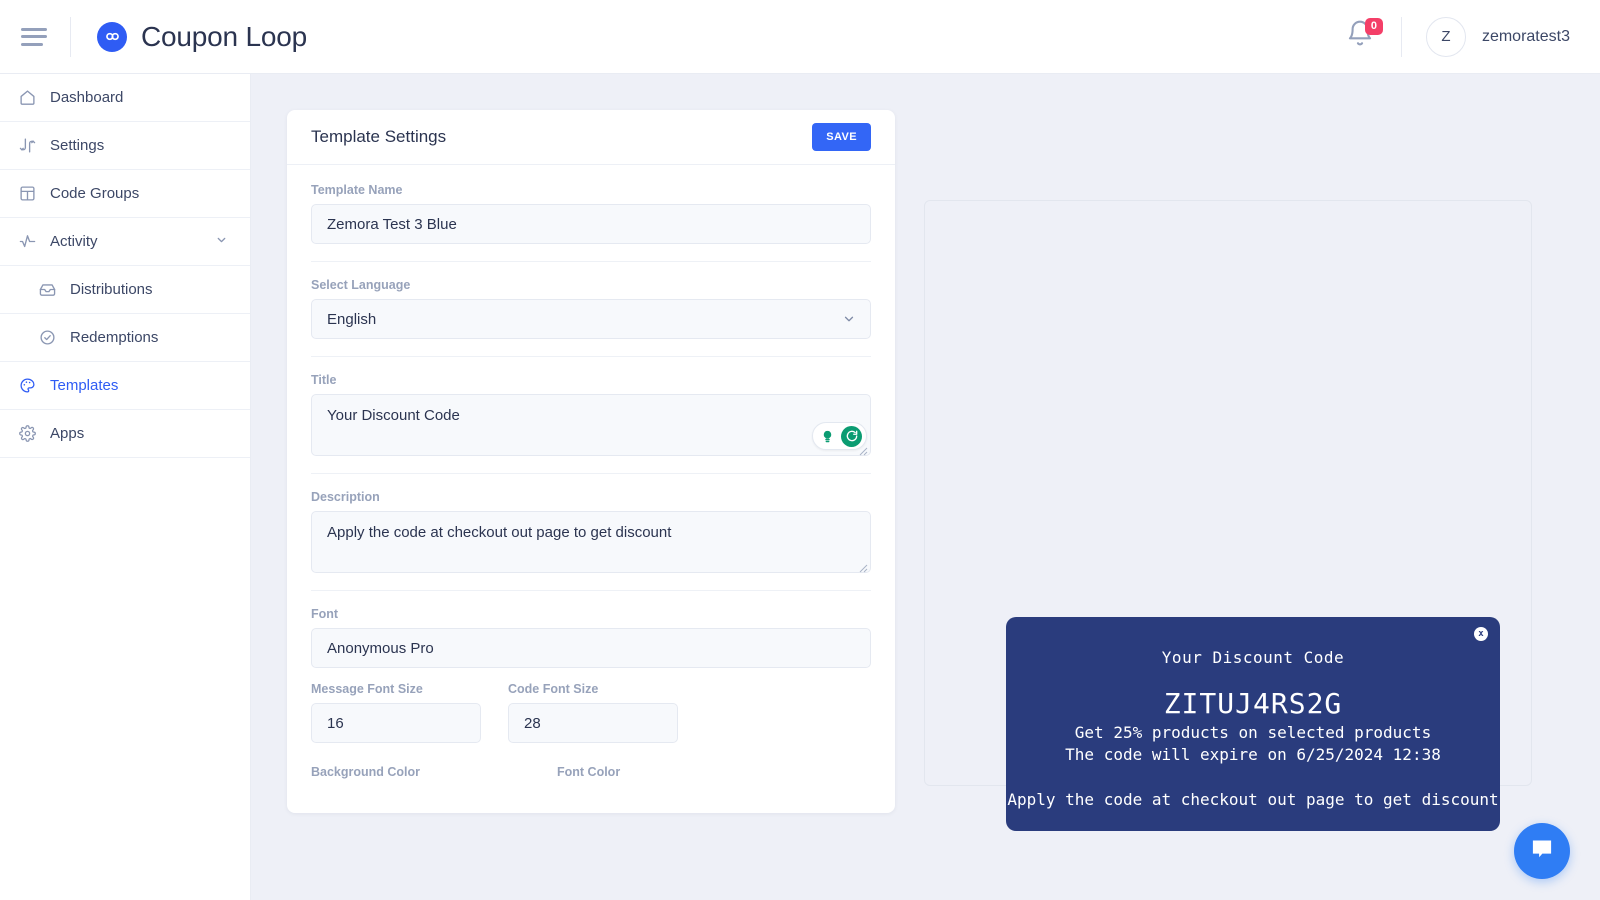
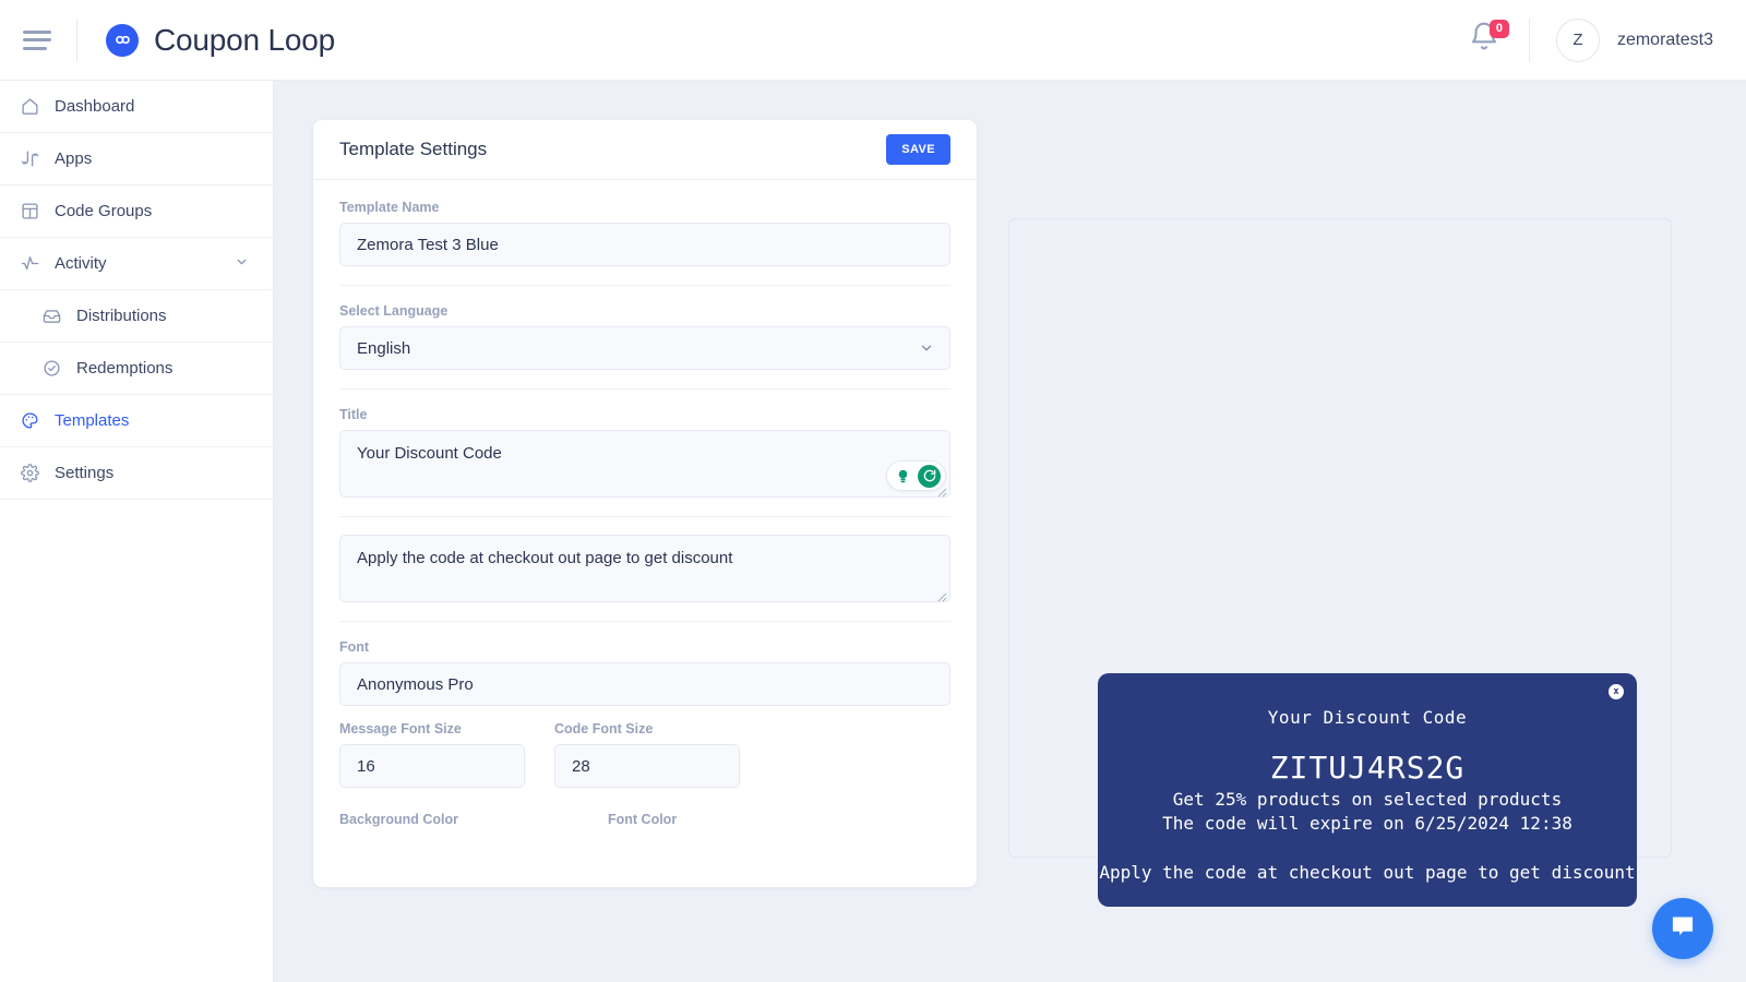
  Coupon Loop
  0
  Z
  zemoratest3
  Dashboard
- Settings
+ Apps
  Code Groups
  Activity
  Distributions
  Redemptions
  Templates
- Apps
+ Settings
  Template Settings
  SAVE
  Template Name
  Zemora Test 3 Blue
  Select Language
  English
  Title
  Your Discount Code
- Description
  Apply the code at checkout out page to get discount
  Font
  Anonymous Pro
  Message Font Size
  16
  Code Font Size
  28
  Background Color
  Font Color
  x
  Your Discount Code
  ZITUJ4RS2G
  Get 25% products on selected products
  The code will expire on 6/25/2024 12:38
  Apply the code at checkout out page to get discount
